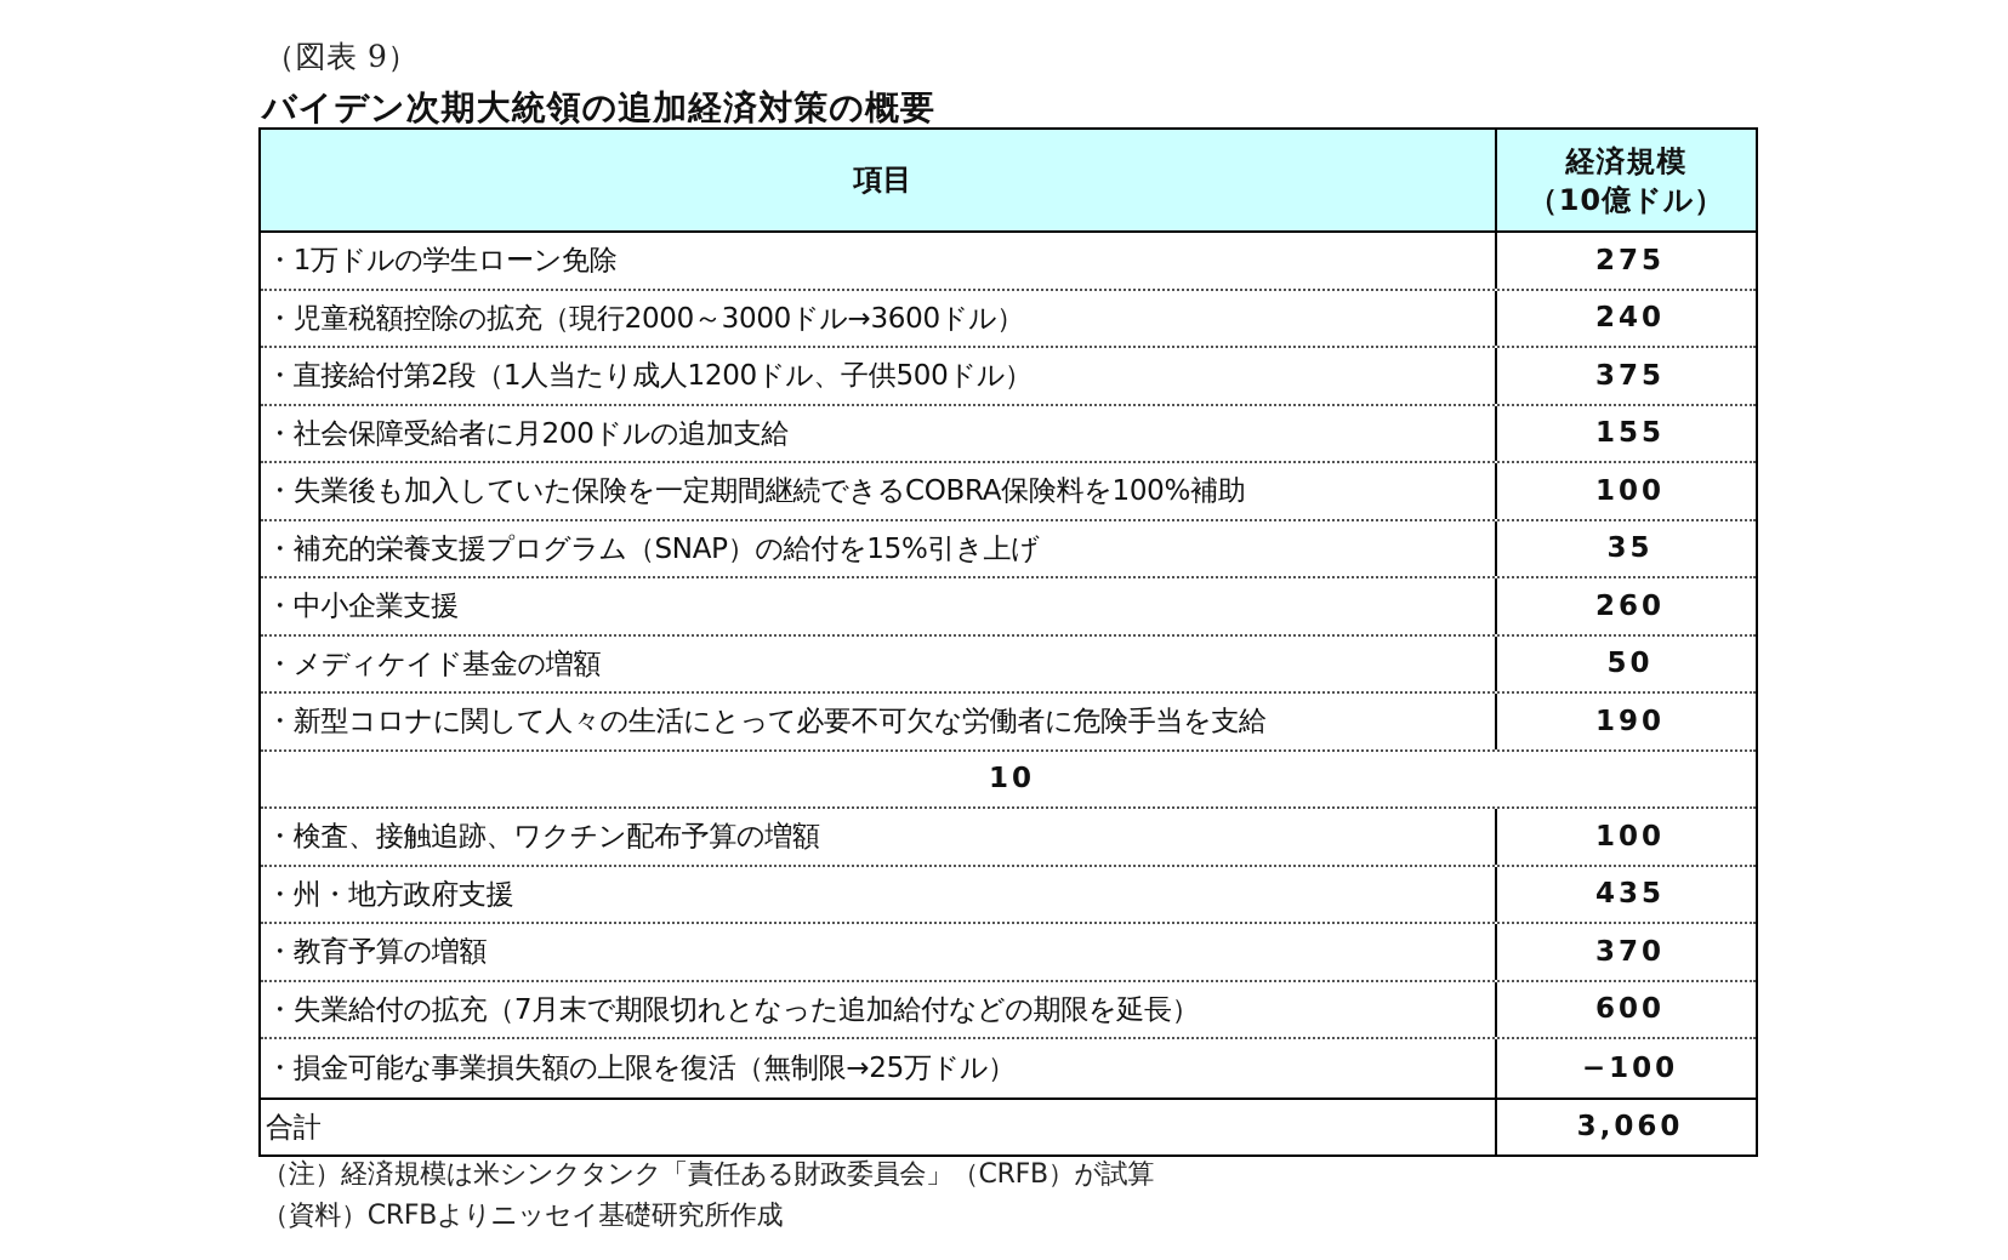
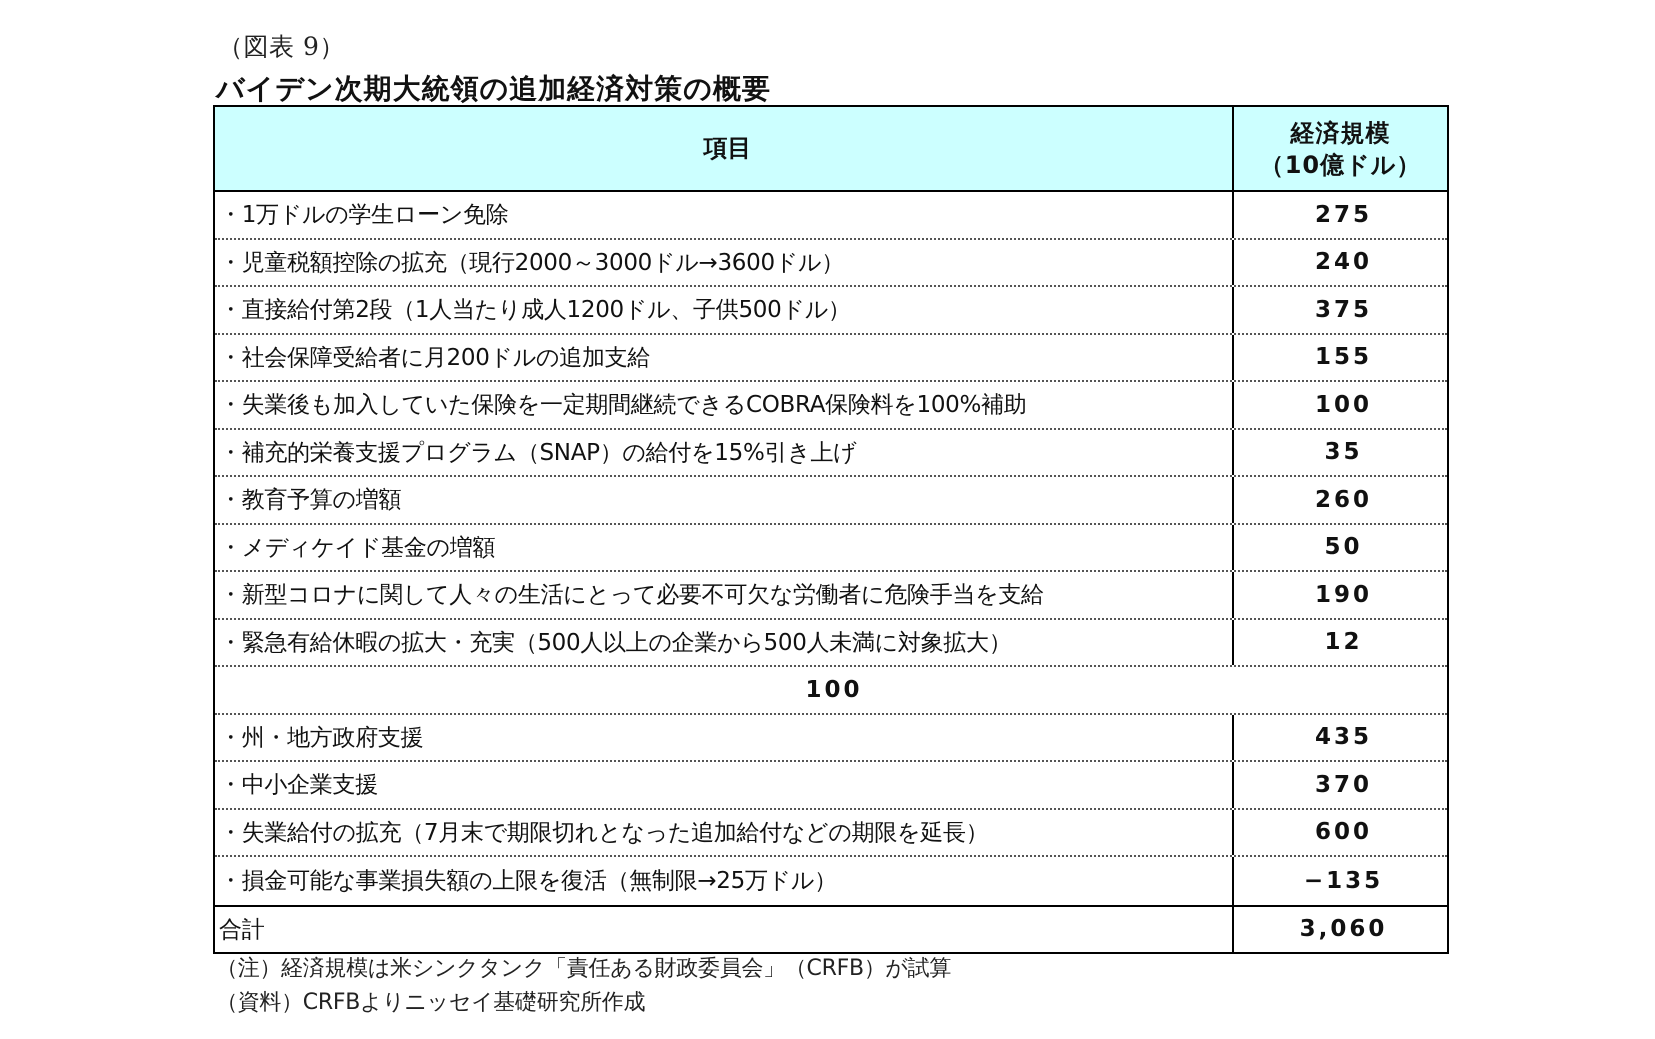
  （図表 9）
  バイデン次期大統領の追加経済対策の概要
  項目
  経済規模
  （10億ドル）
  ・1万ドルの学生ローン免除
  275
  ・児童税額控除の拡充（現行2000～3000ドル→3600ドル）
  240
  ・直接給付第2段（1人当たり成人1200ドル、子供500ドル）
  375
  ・社会保障受給者に月200ドルの追加支給
  155
  ・失業後も加入していた保険を一定期間継続できるCOBRA保険料を100%補助
  100
  ・補充的栄養支援プログラム（SNAP）の給付を15%引き上げ
  35
- ・中小企業支援
+ ・教育予算の増額
  260
  ・メディケイド基金の増額
  50
  ・新型コロナに関して人々の生活にとって必要不可欠な労働者に危険手当を支給
  190
+ ・緊急有給休暇の拡大・充実（500人以上の企業から500人未満に対象拡大）
- 10
+ 12
- ・検査、接触追跡、ワクチン配布予算の増額
  100
  ・州・地方政府支援
  435
- ・教育予算の増額
+ ・中小企業支援
  370
  ・失業給付の拡充（7月末で期限切れとなった追加給付などの期限を延長）
  600
  ・損金可能な事業損失額の上限を復活（無制限→25万ドル）
- −100
+ −135
  合計
  3,060
  （注）経済規模は米シンクタンク「責任ある財政委員会」（CRFB）が試算
  （資料）CRFBよりニッセイ基礎研究所作成
